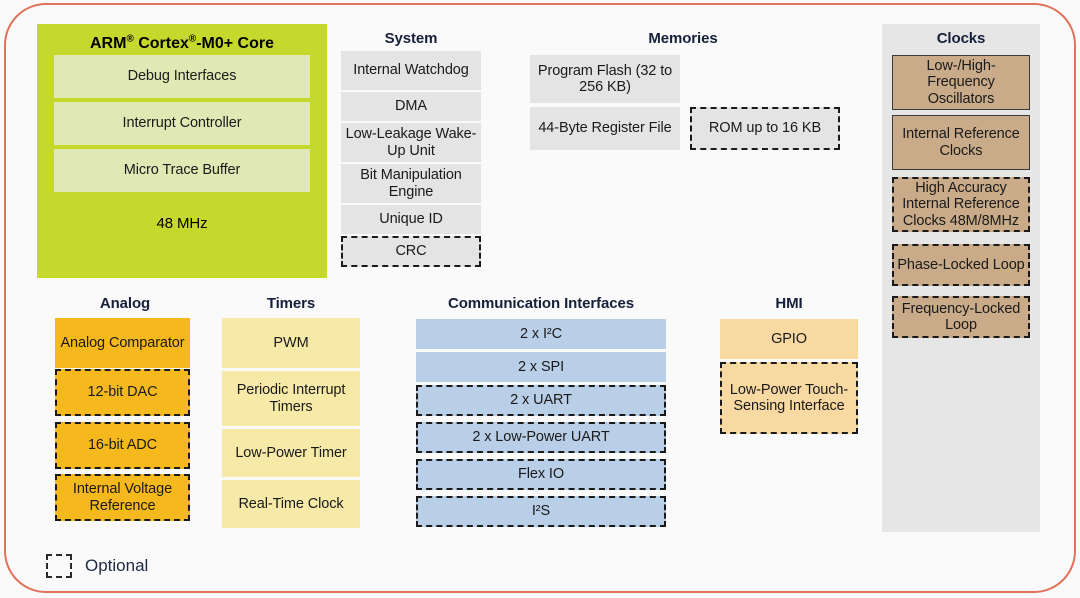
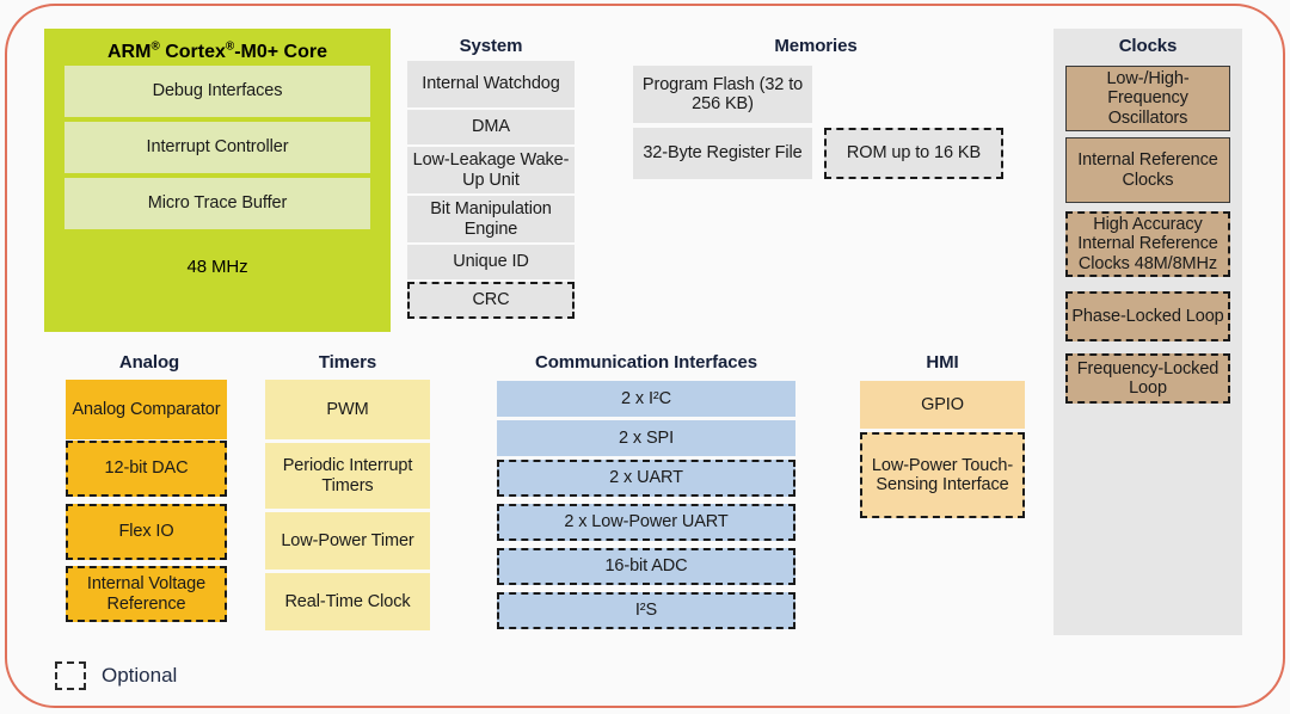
  ARM® Cortex®-M0+ Core
  Debug Interfaces
  Interrupt Controller
  Micro Trace Buffer
  48 MHz
  System
  Internal Watchdog
  DMA
  Low-Leakage Wake-Up Unit
  Bit Manipulation Engine
  Unique ID
  CRC
  Memories
  Program Flash (32 to 256 KB)
- 44-Byte Register File
+ 32-Byte Register File
  ROM up to 16 KB
  Clocks
  Low-/High-Frequency Oscillators
  Internal Reference Clocks
  High Accuracy Internal Reference Clocks 48M/8MHz
  Phase-Locked Loop
  Frequency-Locked Loop
  Analog
  Analog Comparator
  12-bit DAC
- 16-bit ADC
+ Flex IO
  Internal Voltage Reference
  Timers
  PWM
  Periodic Interrupt Timers
  Low-Power Timer
  Real-Time Clock
  Communication Interfaces
  2 x I²C
  2 x SPI
  2 x UART
  2 x Low-Power UART
- Flex IO
+ 16-bit ADC
  I²S
  HMI
  GPIO
  Low-Power Touch-Sensing Interface
  Optional
